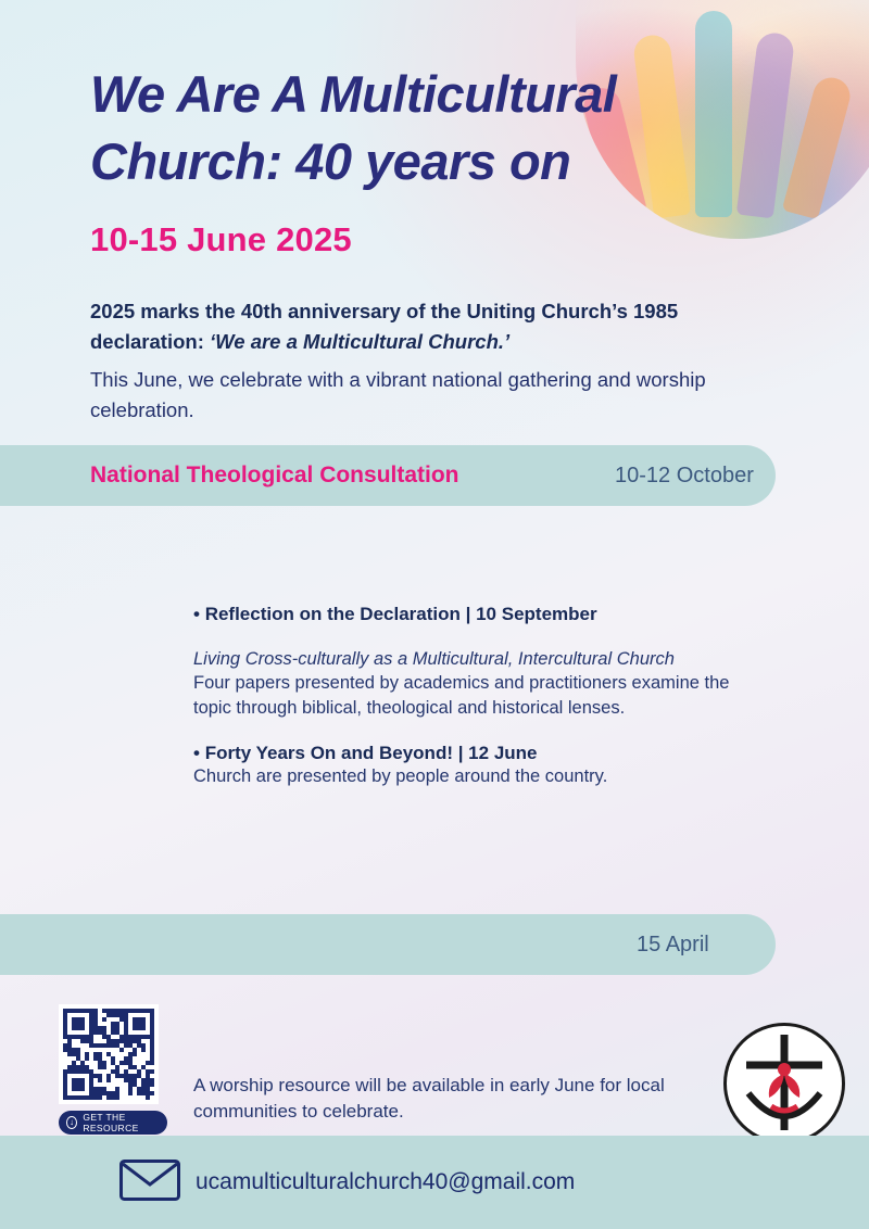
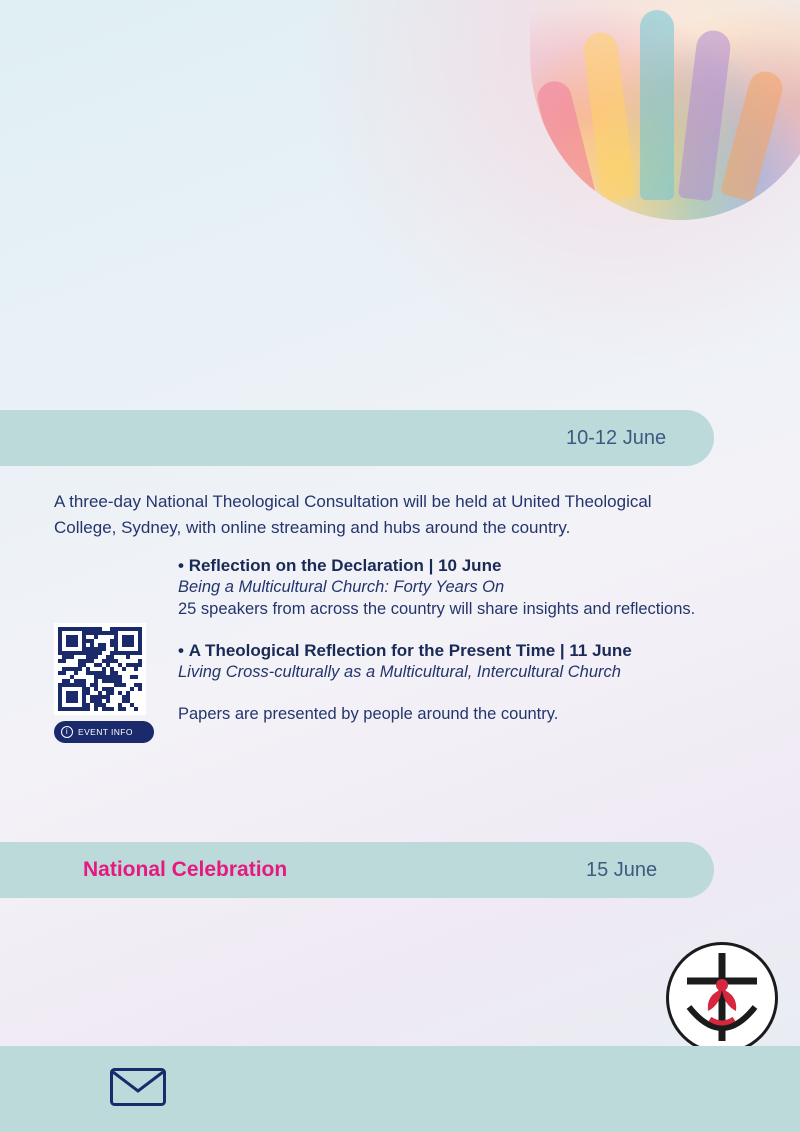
- We Are A Multicultural Church: 40 years on
- 10-15 June 2025
- 2025 marks the 40th anniversary of the Uniting Church’s 1985 declaration: ‘We are a Multicultural Church.’
- This June, we celebrate with a vibrant national gathering and worship celebration.
- National Theological Consultation
- 10-12 October
+ 10-12 June
+ A three-day National Theological Consultation will be held at United Theological College, Sydney, with online streaming and hubs around the country.
- • Reflection on the Declaration | 10 September
+ • Reflection on the Declaration | 10 June
+ Being a Multicultural Church: Forty Years On
+ 25 speakers from across the country will share insights and reflections.
+ • A Theological Reflection for the Present Time | 11 June
  Living Cross-culturally as a Multicultural, Intercultural Church
- Four papers presented by academics and practitioners examine the topic through biblical, theological and historical lenses.
- • Forty Years On and Beyond! | 12 June
- Church are presented by people around the country.
+ Papers are presented by people around the country.
+ i
+ EVENT INFO
+ National Celebration
- 15 April
+ 15 June
- A worship resource will be available in early June for local communities to celebrate.
- ↓
- GET THE RESOURCE
- ucamulticulturalchurch40@gmail.com
